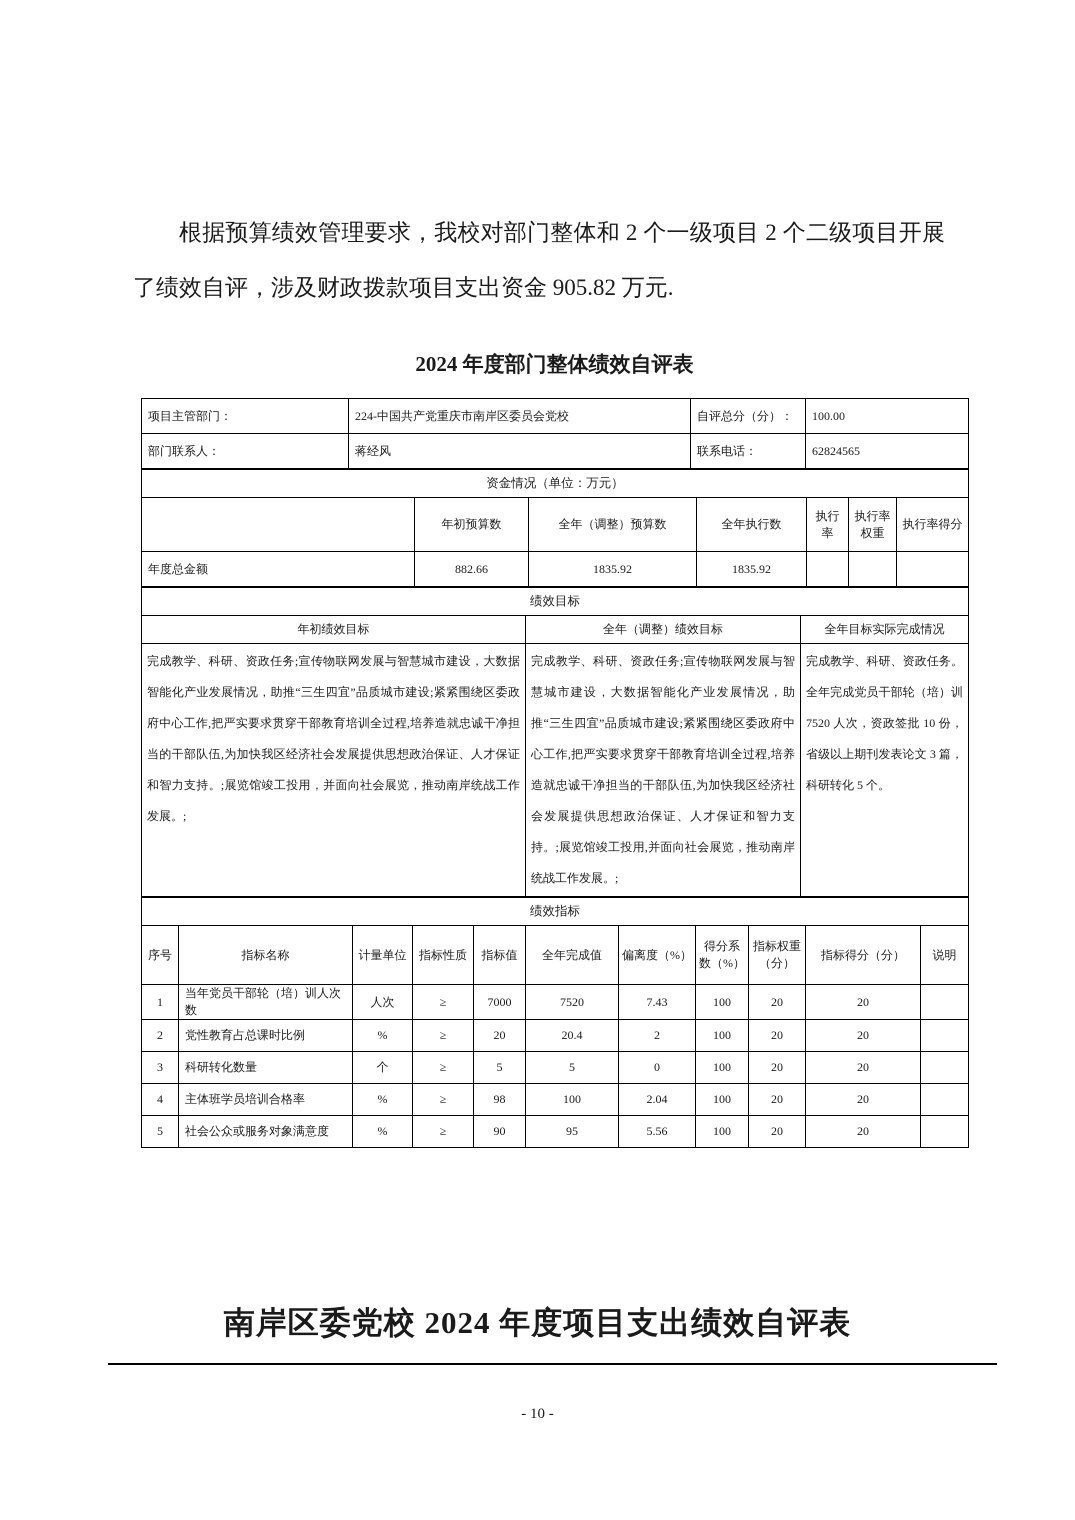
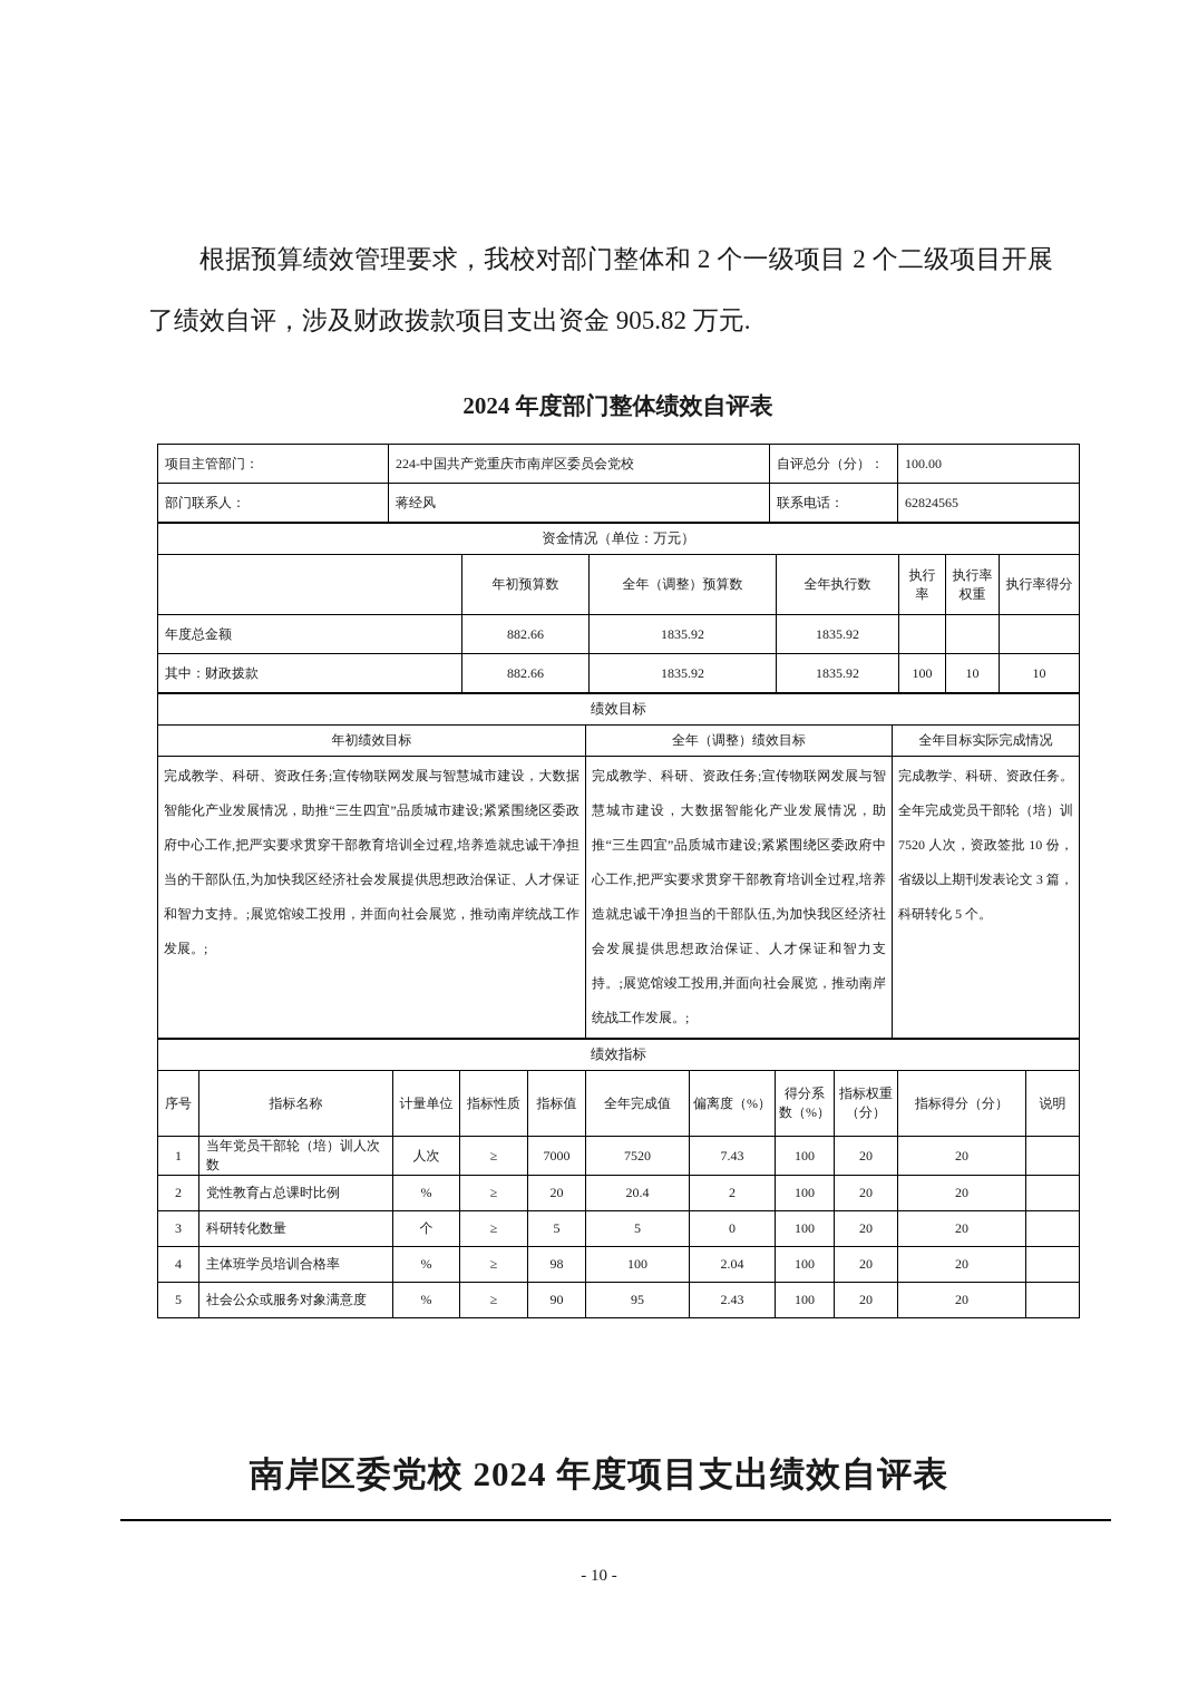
  根据预算绩效管理要求，我校对部门整体和 2 个一级项目 2 个二级项目开展了绩效自评，涉及财政拨款项目支出资金 905.82 万元.
  2024 年度部门整体绩效自评表
  项目主管部门：	224-中国共产党重庆市南岸区委员会党校	自评总分（分）：	100.00
  部门联系人：	蒋经风	联系电话：	62824565
  资金情况（单位：万元）
  	年初预算数	全年（调整）预算数	全年执行数	执行率	执行率权重	执行率得分
  年度总金额	882.66	1835.92	1835.92
+ 其中：财政拨款	882.66	1835.92	1835.92	100	10	10
  绩效目标
  年初绩效目标	全年（调整）绩效目标	全年目标实际完成情况
  完成教学、科研、资政任务;宣传物联网发展与智慧城市建设，大数据智能化产业发展情况，助推“三生四宜”品质城市建设;紧紧围绕区委政府中心工作,把严实要求贯穿干部教育培训全过程,培养造就忠诚干净担当的干部队伍,为加快我区经济社会发展提供思想政治保证、人才保证和智力支持。;展览馆竣工投用，并面向社会展览，推动南岸统战工作发展。;	完成教学、科研、资政任务;宣传物联网发展与智慧城市建设，大数据智能化产业发展情况，助推“三生四宜”品质城市建设;紧紧围绕区委政府中心工作,把严实要求贯穿干部教育培训全过程,培养造就忠诚干净担当的干部队伍,为加快我区经济社会发展提供思想政治保证、人才保证和智力支持。;展览馆竣工投用,并面向社会展览，推动南岸统战工作发展。;	完成教学、科研、资政任务。全年完成党员干部轮（培）训 7520 人次，资政签批 10 份，省级以上期刊发表论文 3 篇，科研转化 5 个。
  绩效指标
  序号	指标名称	计量单位	指标性质	指标值	全年完成值	偏离度（%）	得分系数（%）	指标权重（分）	指标得分（分）	说明
  1	当年党员干部轮（培）训人次数	人次	≥	7000	7520	7.43	100	20	20
  2	党性教育占总课时比例	%	≥	20	20.4	2	100	20	20
  3	科研转化数量	个	≥	5	5	0	100	20	20
  4	主体班学员培训合格率	%	≥	98	100	2.04	100	20	20
- 5	社会公众或服务对象满意度	%	≥	90	95	5.56	100	20	20
+ 5	社会公众或服务对象满意度	%	≥	90	95	2.43	100	20	20
  南岸区委党校 2024 年度项目支出绩效自评表
  - 10 -
